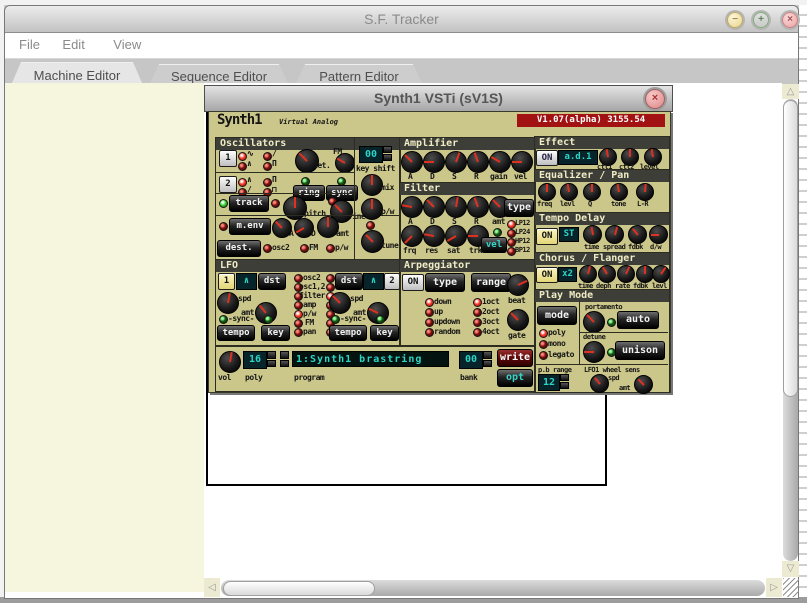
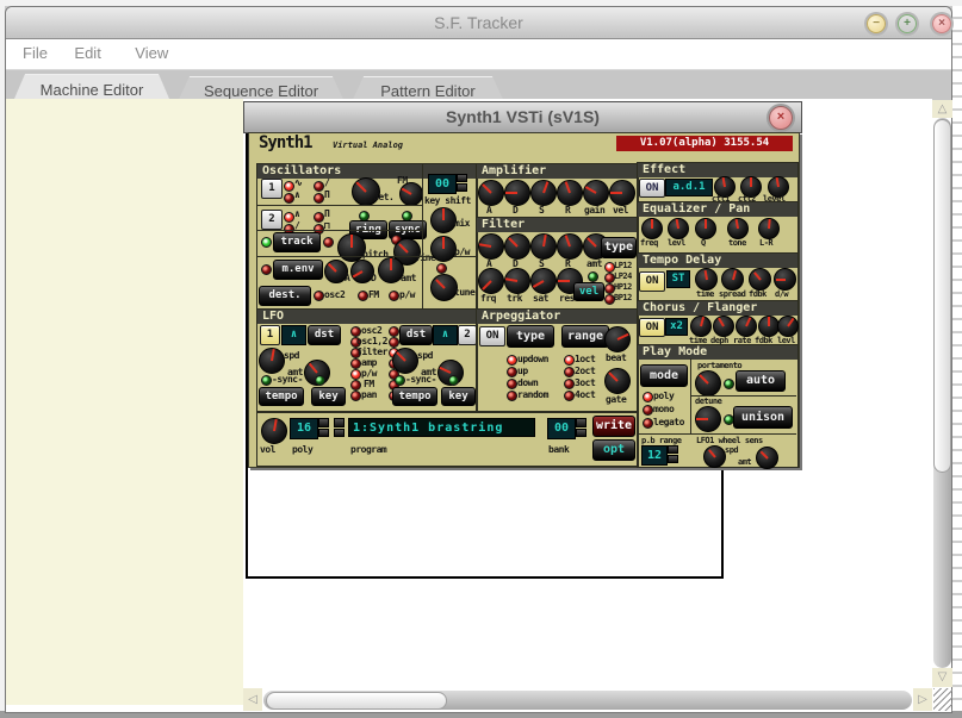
  S.F. Tracker
  −
  +
  ×
  File Edit View
  Machine Editor
  Sequence Editor
  Pattern Editor
  △
  ▽
  ◁
  ▷
  Synth1 VSTi (sV1S)
  ×
  Synth1
  Virtual Analog
  V1.07(alpha) 3155.54
  Oscillators
  1
  ∿
  ∧
  /
  Π
  det.
  FM
  2
  ∧
  /
  Π
  ⊓
  track
  pitch
  m.env
  A
  D
  amt
  dest.
  osc2
  FM
  p/w
  00
  key shift
  mix
  p/w
  tune
  LFO
  1
  ∧
  dst
  dst
  ∧
  2
  osc2
  osc1,2
  filter
  amp
  p/w
  FM
  pan
  spd
  amt
  -sync-
  tempo
  key
  spd
  amt
  -sync-
  tempo
  key
  Amplifier
  A
  D
  S
  R
  gain
  vel
  Filter
  type
  A
  D
  S
  R
  amt
  frq
- res
+ trk
  sat
- trk
+ res
  vel
  LP12
  LP24
  HP12
  BP12
  Arpeggiator
  ON
  type
  range
  beat
- down
+ updown
  up
- updown
+ down
  random
  1oct
  2oct
  3oct
  4oct
  gate
  Effect
  ON
  a.d.1
  ctl1
  ctl2
  level
  Equalizer / Pan
  freq
  levl
  Q
  tone
  L-R
  Tempo Delay
  ON
  ST
  time
  spread
  fdbk
  d/w
  Chorus / Flanger
  ON
  x2
  time
  deph
  rate
  fdbk
  levl
  Play Mode
  mode
  poly
  mono
  legato
  portamento
  auto
  detune
  unison
  p.b range
  12
  LFO1 wheel sens
  spd
  amt
  vol
  16
  poly
  1:Synth1 brastring
  program
  00
  bank
  write
  opt
